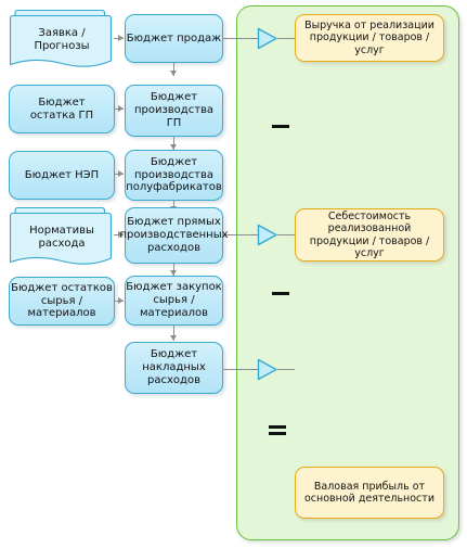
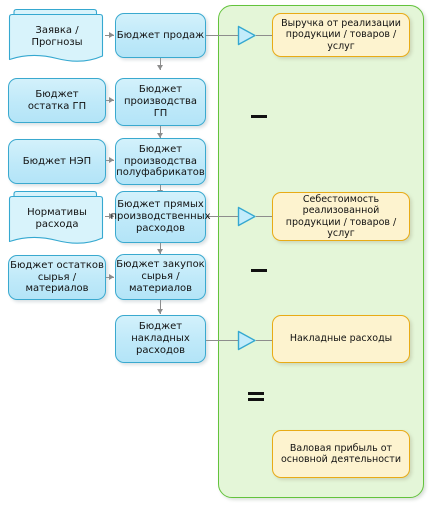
  Заявка /
  Прогнозы
  Бюджет
  остатка ГП
  Бюджет НЭП
  Нормативы
  расхода
  Бюджет остатков
  сырья /
  материалов
  Бюджет продаж
  Бюджет
  производства ГП
  Бюджет
  производства
  полуфабрикатов
  Бюджет прямых
  производственных
  расходов
  Бюджет закупок
  сырья /
  материалов
  Бюджет
  накладных
  расходов
  Выручка от реализации
  продукции / товаров / услуг
  Себестоимость
  реализованной
  продукции / товаров / услуг
+ Накладные расходы
  Валовая прибыль от
  основной деятельности
